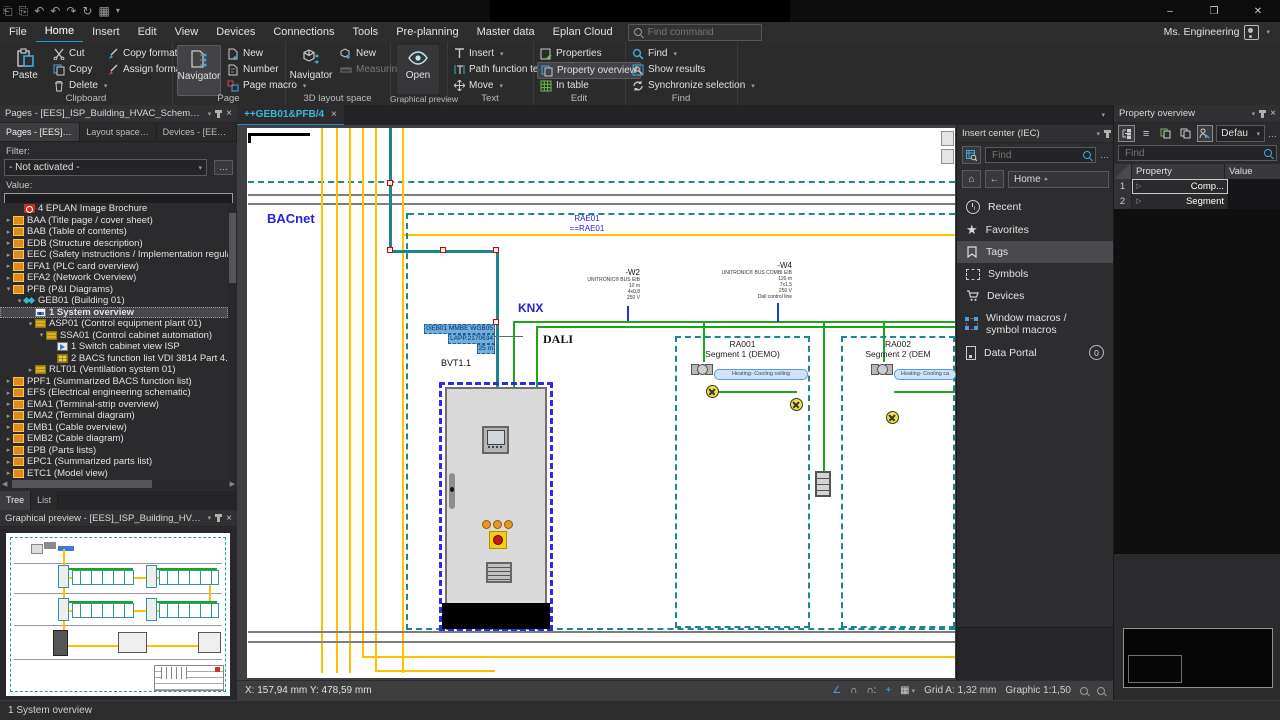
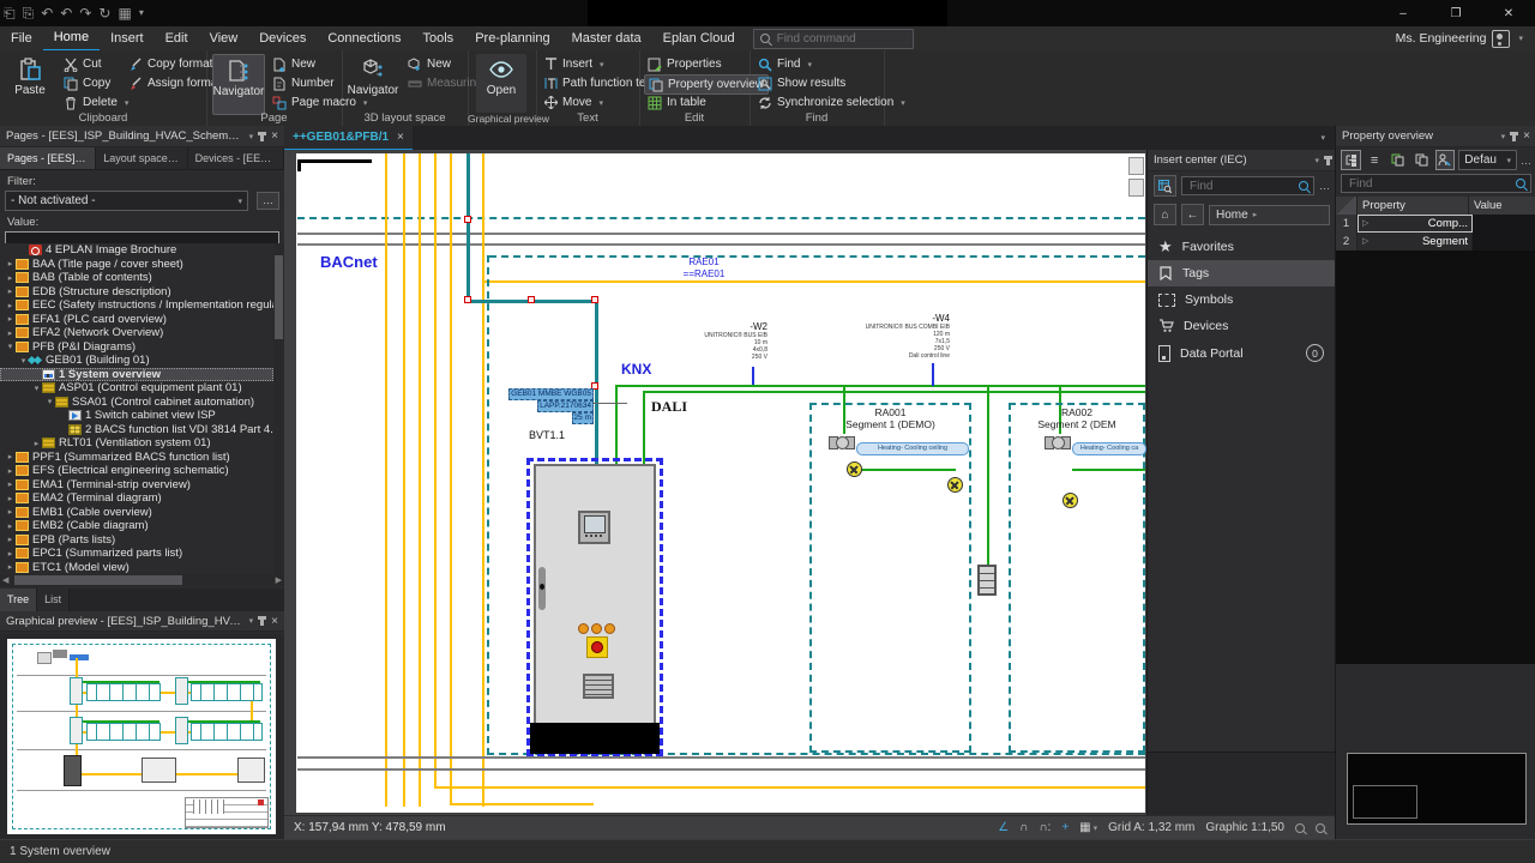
  ⎗
  ⎘
  ↶
  ↶
  ↷
  ↻
  ▦
  ▾
  –
  ❐
  ✕
  File
  Home
  Insert
  Edit
  View
  Devices
  Connections
  Tools
  Pre-planning
  Master data
  Eplan Cloud
  Find command
  Ms. Engineering
  Paste
  Cut
  Copy
  Delete
  Copy forma
  Assign form
  Clipboard
  Navigator
  New
  Number
  Page macro
  Page
  Navigator
  New
  Measurin
  3D layout space
  Open
  Graphical previ
  Insert
  Path function te
  Move
  Text
  Properties
  Property overvie
  In table
  Edit
  Find
  Show results
  Synchronize selection
  Find
  Pages - [EES]_ISP_Building_HVAC_Schemati
  ×
  Pages - [EES]_ISP
  Layout space - [E
  Devices - [EES]_I
  Filter:
  - Not activated -
  …
  Value:
  4 EPLAN Image Brochure
  BAA (Title page / cover sheet)
  BAB (Table of contents)
  EDB (Structure description)
  EEC (Safety instructions / Implementation regul
  EFA1 (PLC card overview)
  EFA2 (Network Overview)
  PFB (P&I Diagrams)
  GEB01 (Building 01)
  1 System overview
  ASP01 (Control equipment plant 01)
  SSA01 (Control cabinet automation)
  1 Switch cabinet view ISP
  2 BACS function list VDI 3814 Part 4.
  RLT01 (Ventilation system 01)
  PPF1 (Summarized BACS function list)
  EFS (Electrical engineering schematic)
  EMA1 (Terminal-strip overview)
  EMA2 (Terminal diagram)
  EMB1 (Cable overview)
  EMB2 (Cable diagram)
  EPB (Parts lists)
  EPC1 (Summarized parts list)
  ETC1 (Model view)
  Tree
  List
  Graphical preview - [EES]_ISP_Building_HVAC
  ×
- ++GEB01&PFB/4
+ ++GEB01&PFB/1
  ×
  BACnet
  RAE01
  ==RAE01
  KNX
  DALI
  -W2
  -W4
  RA001
  Segment 1 (DEMO)
  RA002
  Segment 2 (DEM
  BVT1.1
  X: 157,94 mm Y: 478,59 mm
  ∠
  ∩
  ∩:
  +
  Grid A: 1,32 mm
  Graphic 1:1,50
  Insert center (IEC)
  Find
  …
  ⌂
  ←
  Home
- Recent
  ★
  Favorites
  Tags
  Symbols
  Devices
- Window macros / symbol macros
  Data Portal
  0
  Property overview
  ×
  ≡
  Defau
  …
  Find
  Property
  Value
  1
  Comp...
  2
  Segment
  1 System overview
